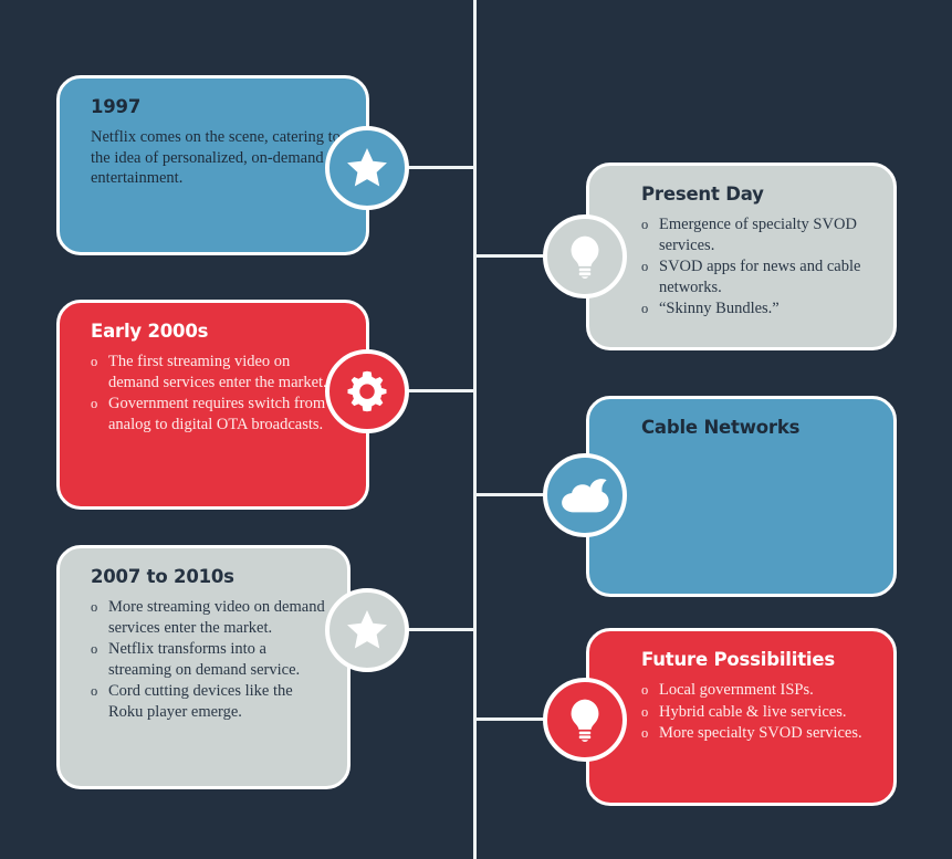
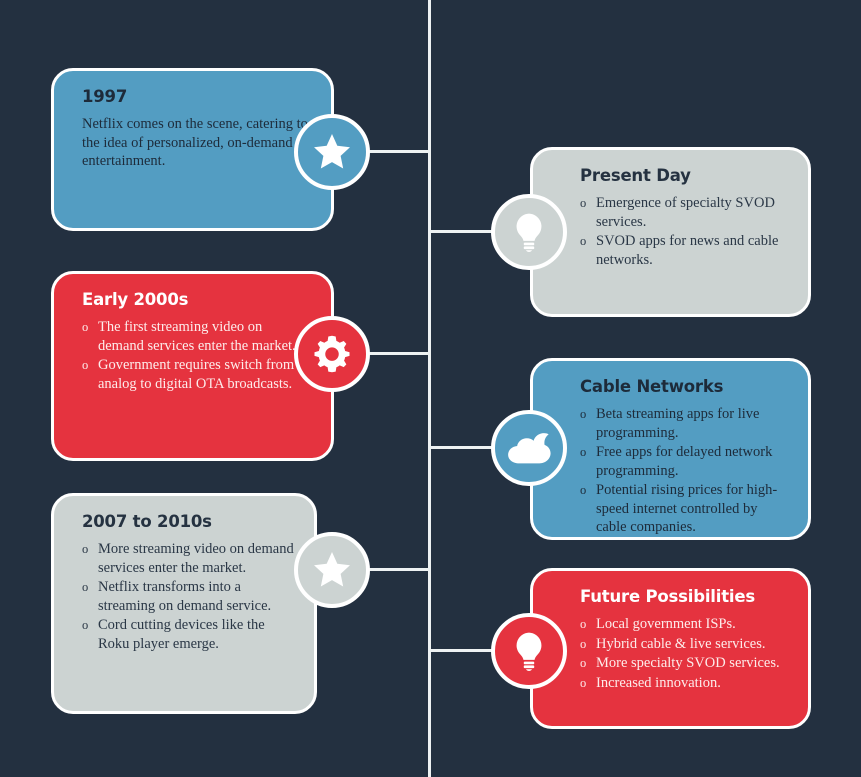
  1997
  Netflix comes on the scene, catering to the idea of personalized, on-demand entertainment.
  Early 2000s
  The first streaming video on demand services enter the market
  Government requires switch from analog to digital OTA broadcasts.
  2007 to 2010s
  More streaming video on demand services enter the market.
  Netflix transforms into a streaming on demand service.
  Cord cutting devices like the Roku player emerge.
  Present Day
  Emergence of specialty SVOD services.
  SVOD apps for news and cable networks.
- “Skinny Bundles.”
  Cable Networks
+ Beta streaming apps for live programming.
+ Free apps for delayed network programming.
+ Potential rising prices for high-speed internet controlled by cable companies.
  Future Possibilities
  Local government ISPs.
  Hybrid cable & live services.
  More specialty SVOD services.
+ Increased innovation.
